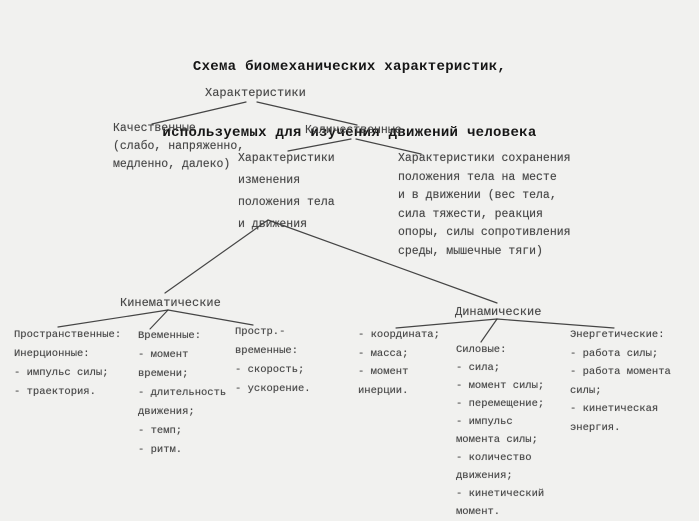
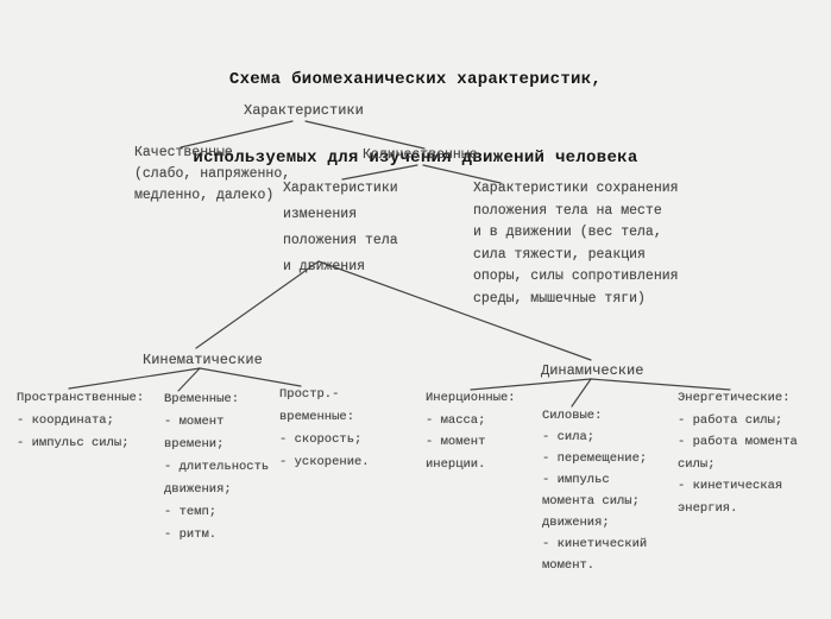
  Схема биомеханических характеристик,
  используемых для изучения движений человека
  Характеристики
  Качественные
  (слабо, напряженно,
  медленно, далеко)
  Количественные
  Характеристики
  изменения
  положения тела
  и движения
  Характеристики сохранения
  положения тела на месте
  и в движении (вес тела,
  сила тяжести, реакция
  опоры, силы сопротивления
  среды, мышечные тяги)
  Кинематические
  Динамические
  Пространственные:
- Инерционные:
+ - координата;
  - импульс силы;
- - траектория.
  Временные:
  - момент
  времени;
  - длительность
  движения;
  - темп;
  - ритм.
  Простр.-
  временные:
  - скорость;
  - ускорение.
- - координата;
+ Инерционные:
  - масса;
  - момент
  инерции.
  Силовые:
  - сила;
- - момент силы;
  - перемещение;
  - импульс
  момента силы;
- - количество
  движения;
  - кинетический
  момент.
  Энергетические:
  - работа силы;
  - работа момента
  силы;
  - кинетическая
  энергия.
